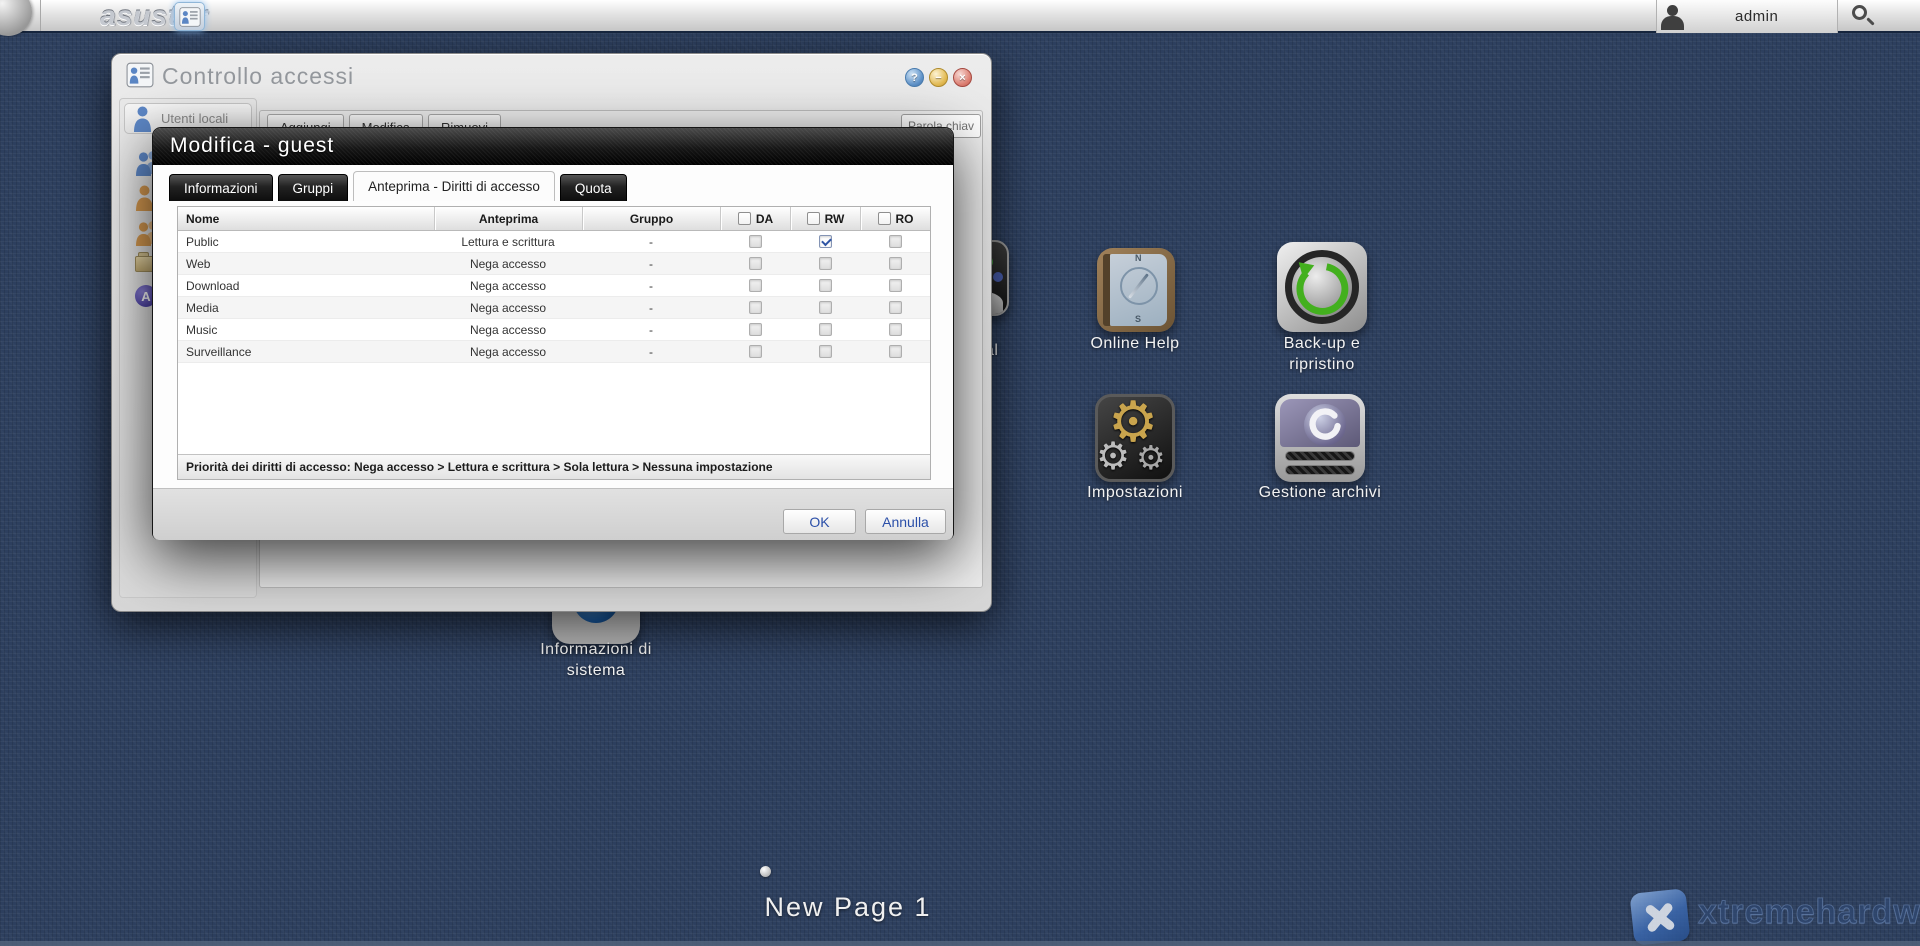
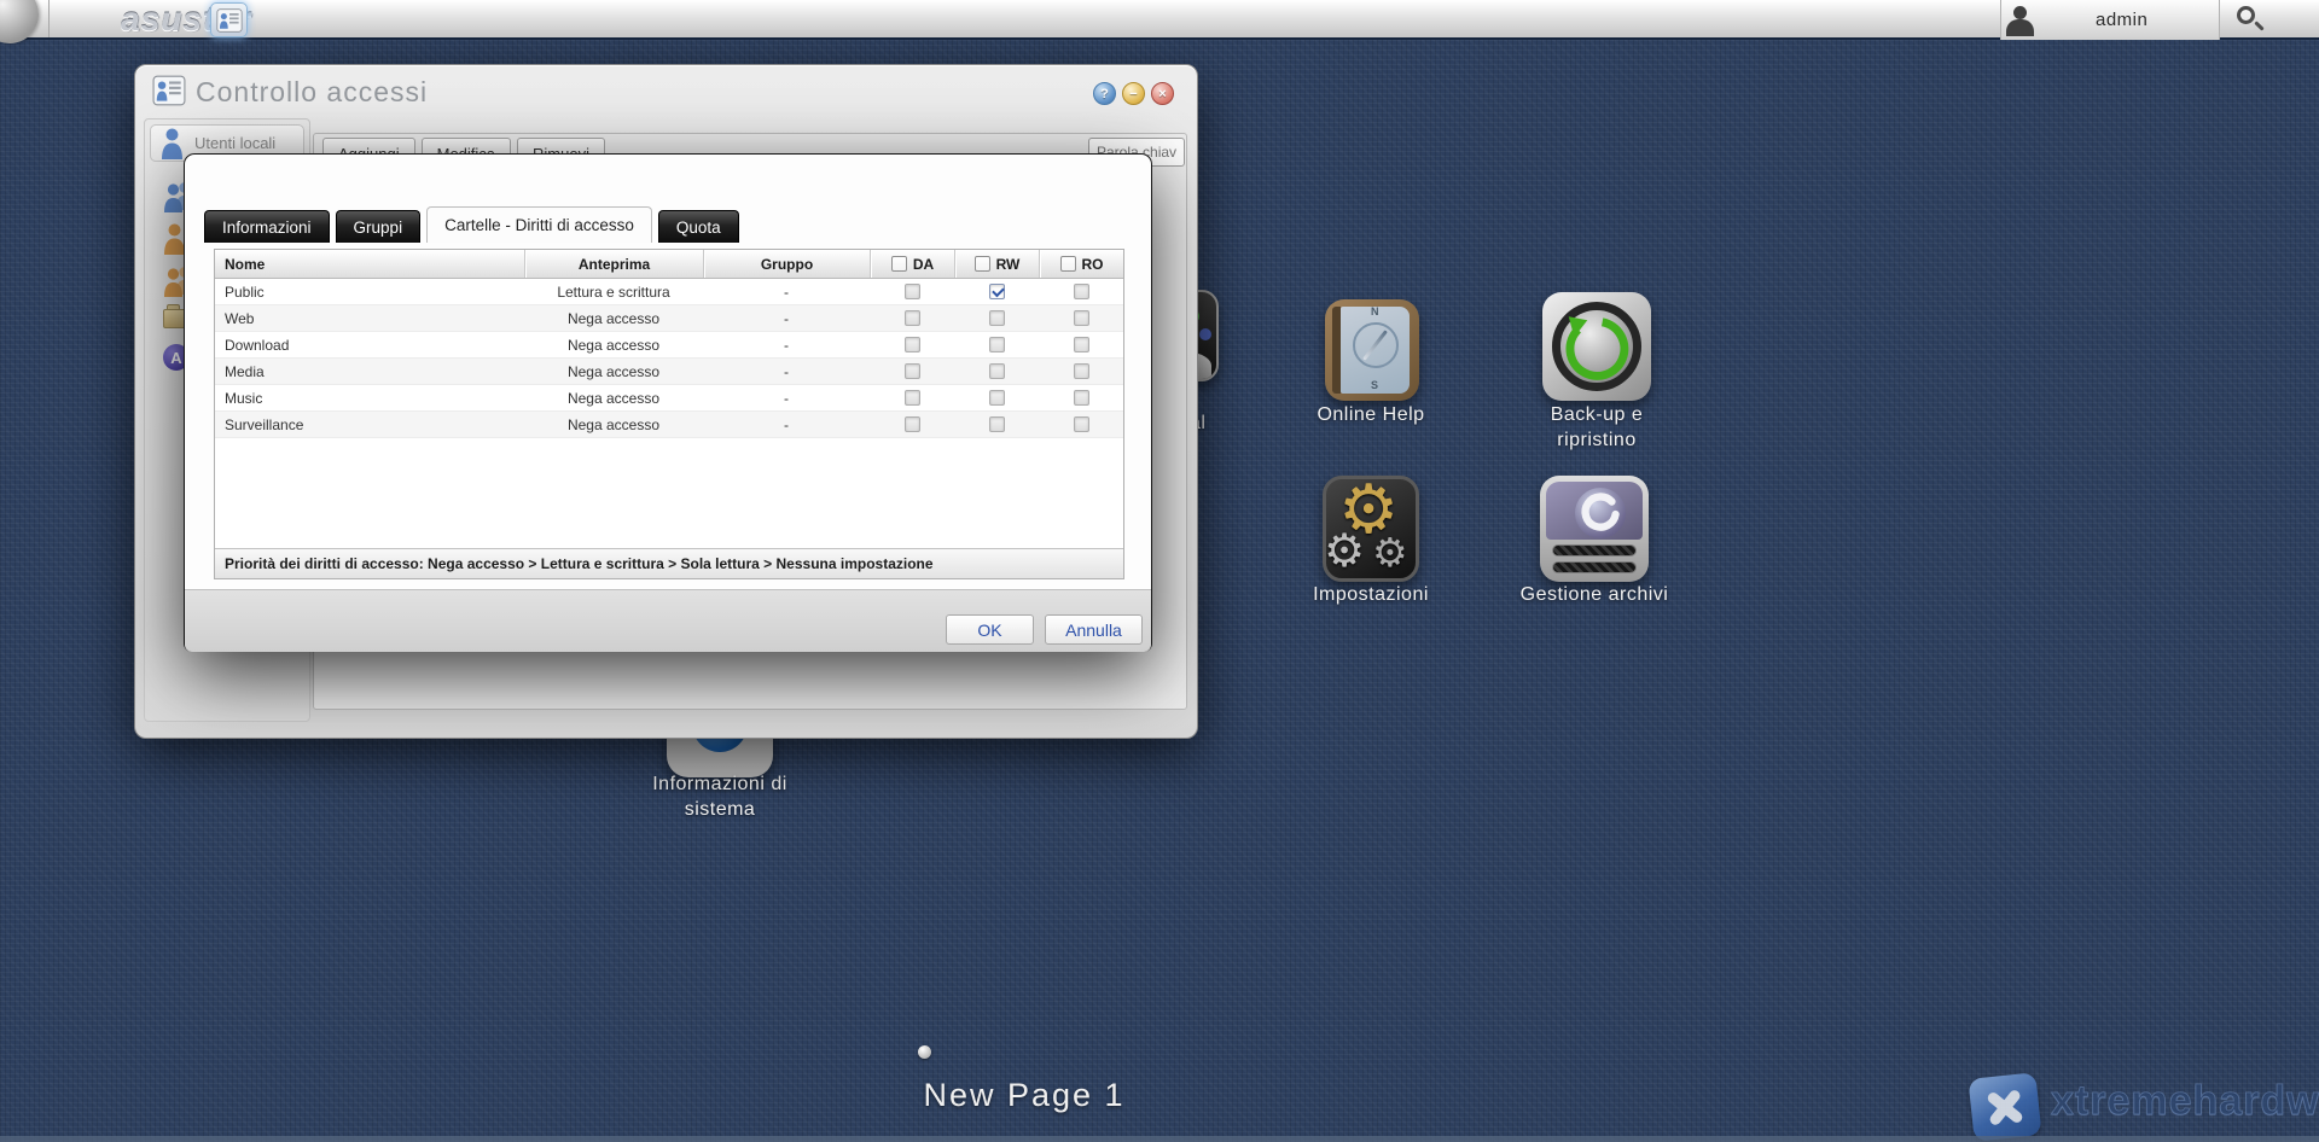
  N
  S
  Online Help
  Back-up e
  ripristino
  ⚙
  ⚙
  ⚙
  Impostazioni
  Gestione archivi
  Informazioni di
  sistema
  New Page 1
  Controllo accessi
  ?
  −
  ×
  Utenti locali
  A
  Parola chiav
- Modifica - guest
  Informazioni
  Gruppi
- Anteprima - Diritti di accesso
+ Cartelle - Diritti di accesso
  Quota
  Nome
  Anteprima
  Gruppo
  DA
  RW
  RO
  Public
  Lettura e scrittura
  -
  Web
  Nega accesso
  -
  Download
  Nega accesso
  -
  Media
  Nega accesso
  -
  Music
  Nega accesso
  -
  Surveillance
  Nega accesso
  -
  Priorità dei diritti di accesso: Nega accesso > Lettura e scrittura > Sola lettura > Nessuna impostazione
  OK
  Annulla
  asust
  admin
